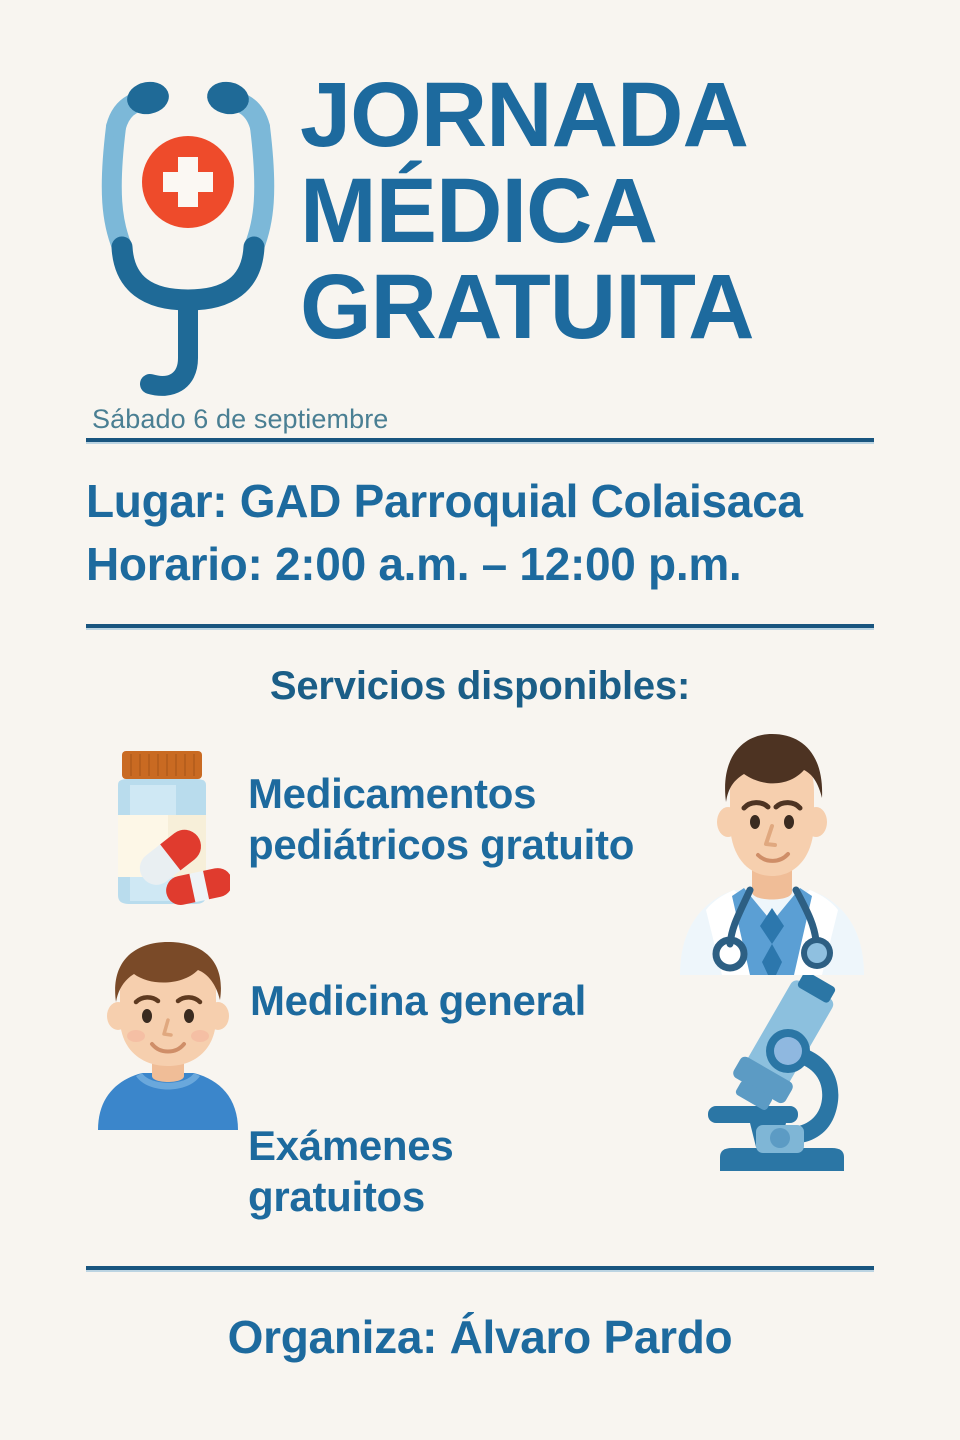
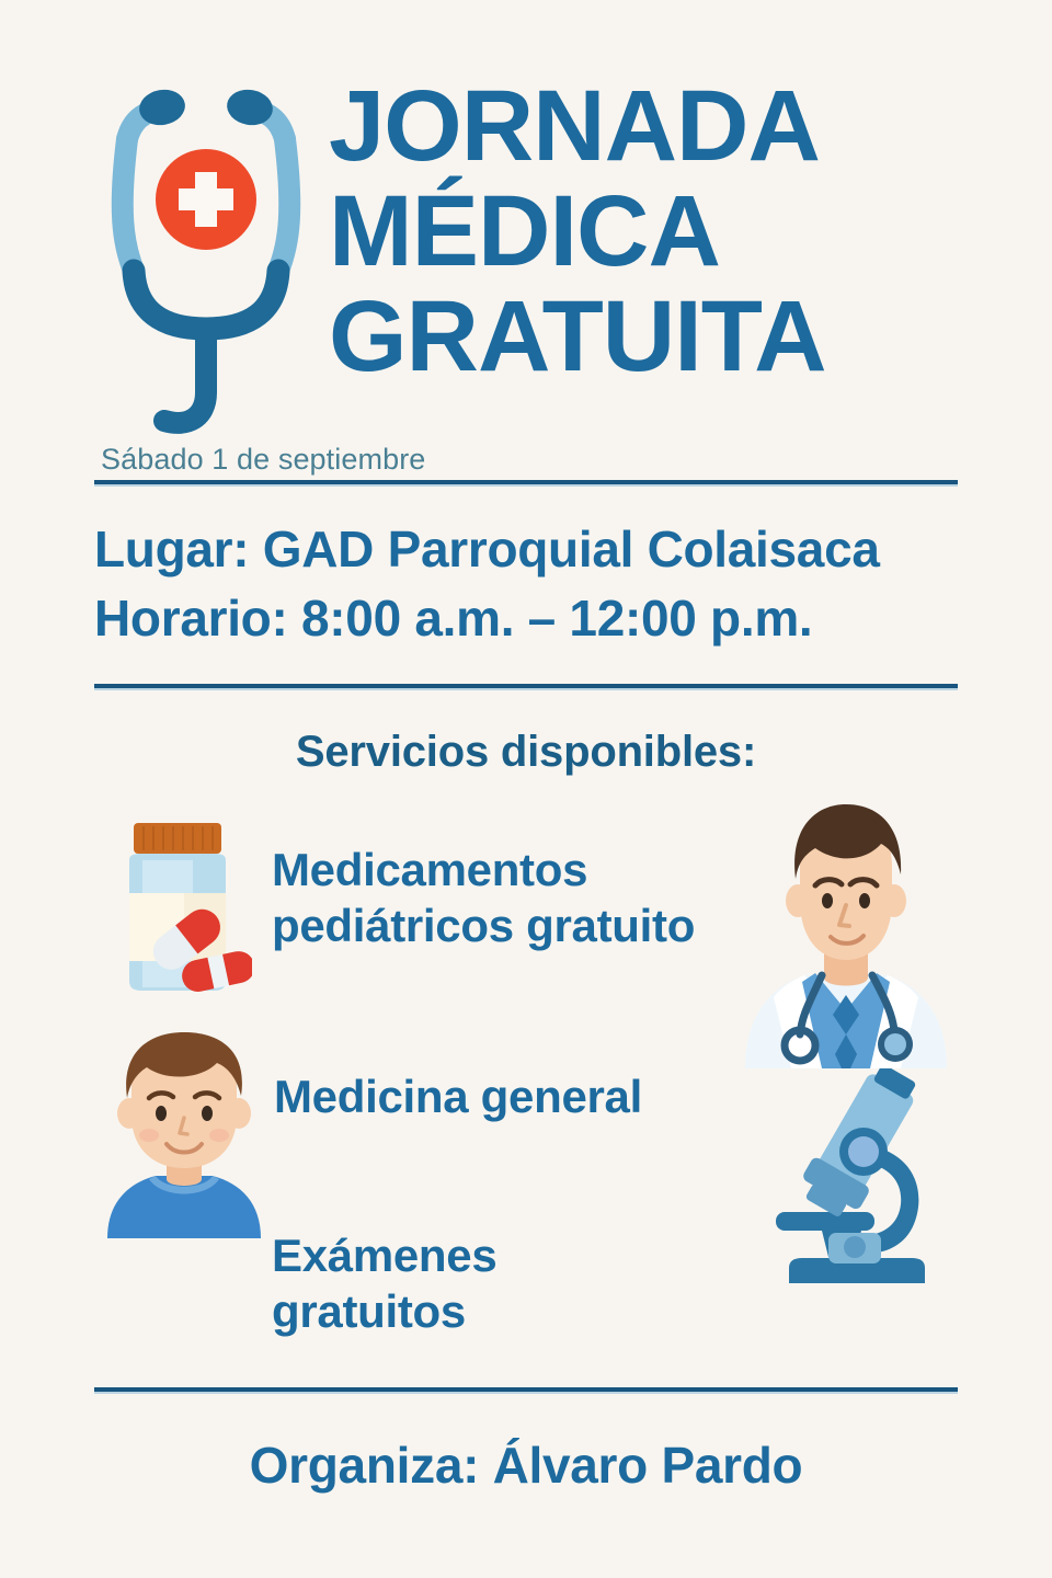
  JORNADA
  MÉDICA
  GRATUITA
- Sábado 6 de septiembre
+ Sábado 1 de septiembre
  Lugar: GAD Parroquial Colaisaca
- Horario: 2:00 a.m. – 12:00 p.m.
+ Horario: 8:00 a.m. – 12:00 p.m.
  Servicios disponibles:
  Medicamentos pediátricos gratuito
  Medicina general
  Exámenes gratuitos
  Organiza: Álvaro Pardo
